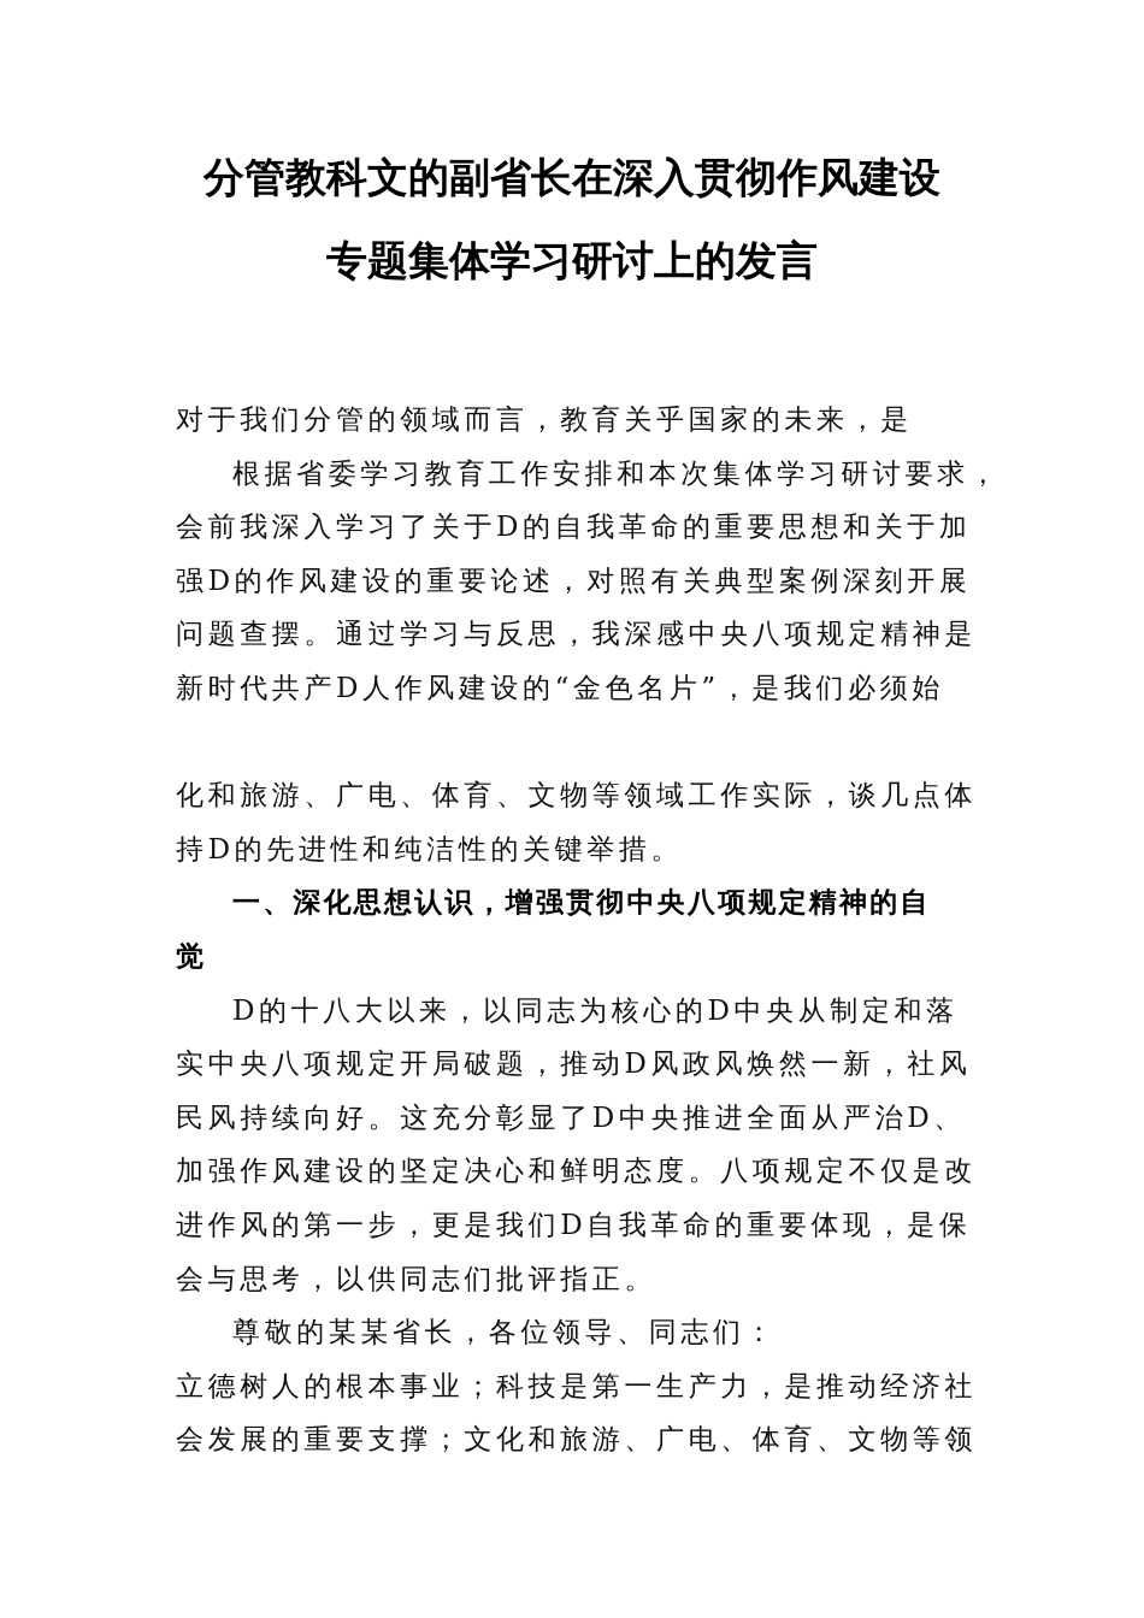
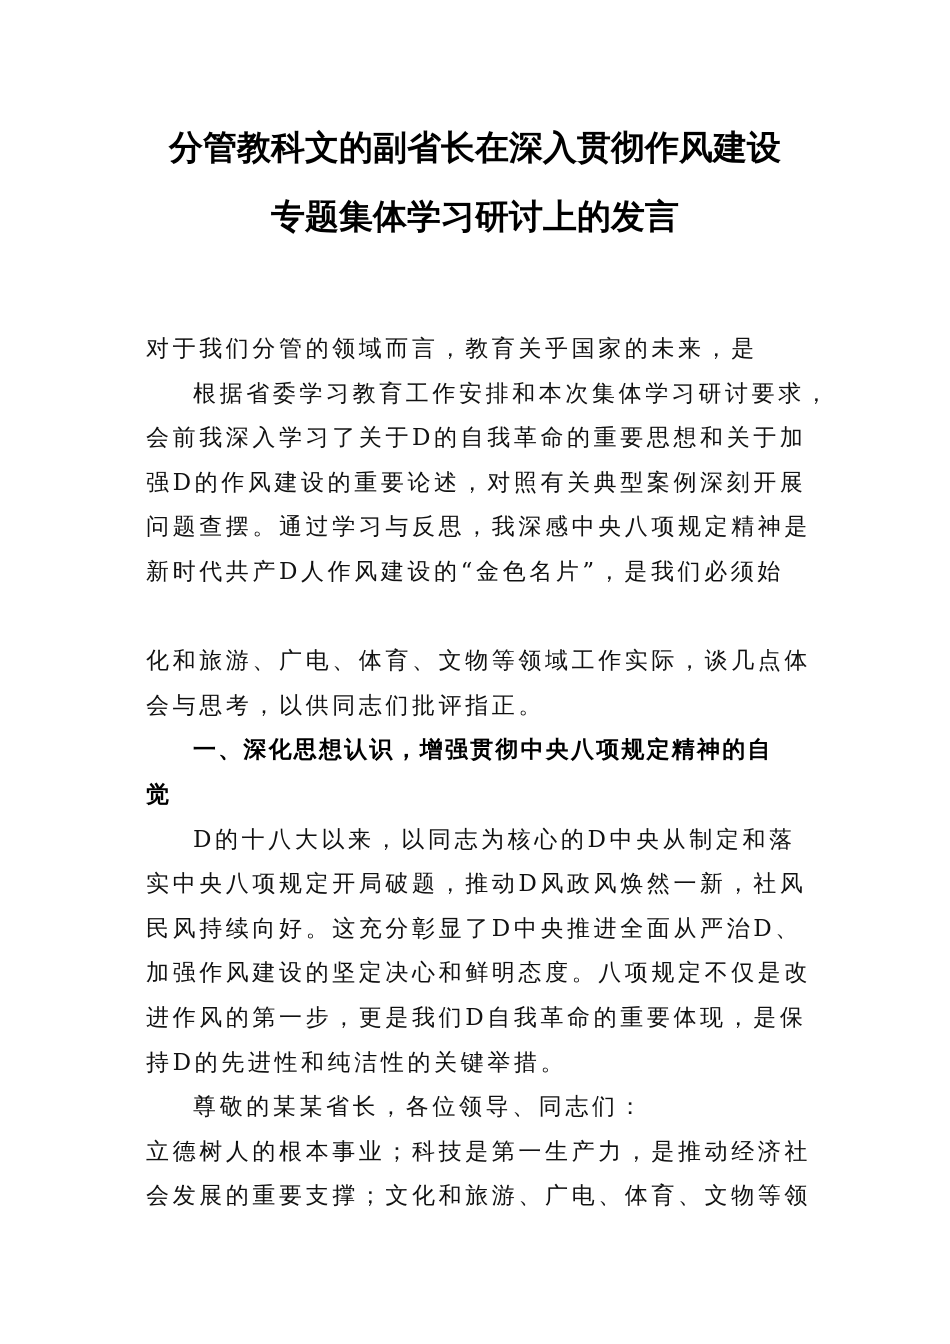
  分管教科文的副省长在深入贯彻作风建设
  专题集体学习研讨上的发言
  对于我们分管的领域而言，教育关乎国家的未来，是
  根据省委学习教育工作安排和本次集体学习研讨要求，
  会前我深入学习了关于D的自我革命的重要思想和关于加
  强D的作风建设的重要论述，对照有关典型案例深刻开展
  问题查摆。通过学习与反思，我深感中央八项规定精神是
  新时代共产D人作风建设的“金色名片”，是我们必须始
  化和旅游、广电、体育、文物等领域工作实际，谈几点体
- 持D的先进性和纯洁性的关键举措。
+ 会与思考，以供同志们批评指正。
  一、深化思想认识，增强贯彻中央八项规定精神的自
  觉
  D的十八大以来，以同志为核心的D中央从制定和落
  实中央八项规定开局破题，推动D风政风焕然一新，社风
  民风持续向好。这充分彰显了D中央推进全面从严治D、
  加强作风建设的坚定决心和鲜明态度。八项规定不仅是改
  进作风的第一步，更是我们D自我革命的重要体现，是保
- 会与思考，以供同志们批评指正。
+ 持D的先进性和纯洁性的关键举措。
  尊敬的某某省长，各位领导、同志们：
  立德树人的根本事业；科技是第一生产力，是推动经济社
  会发展的重要支撑；文化和旅游、广电、体育、文物等领
